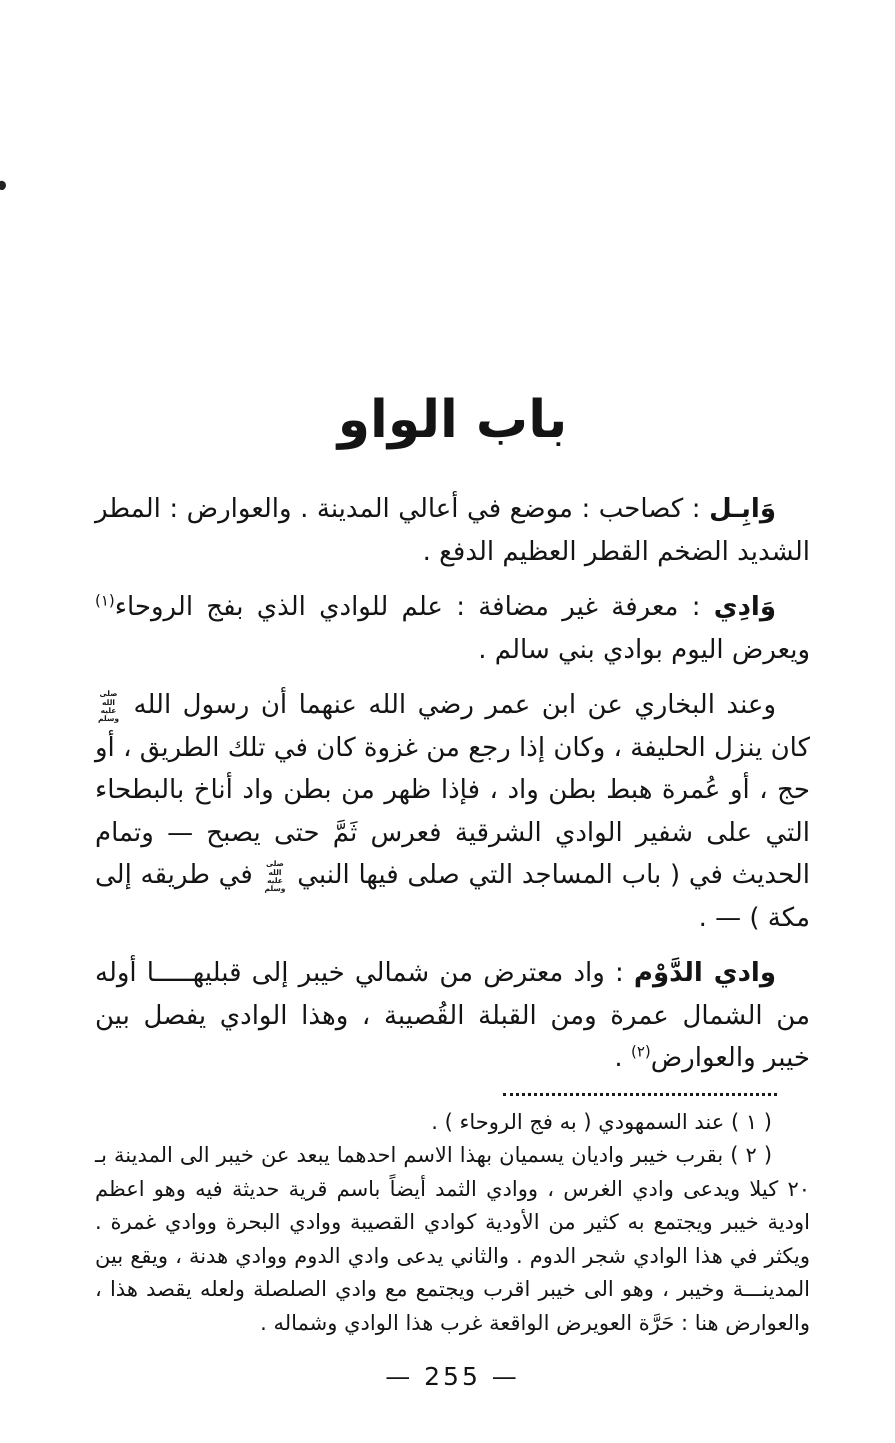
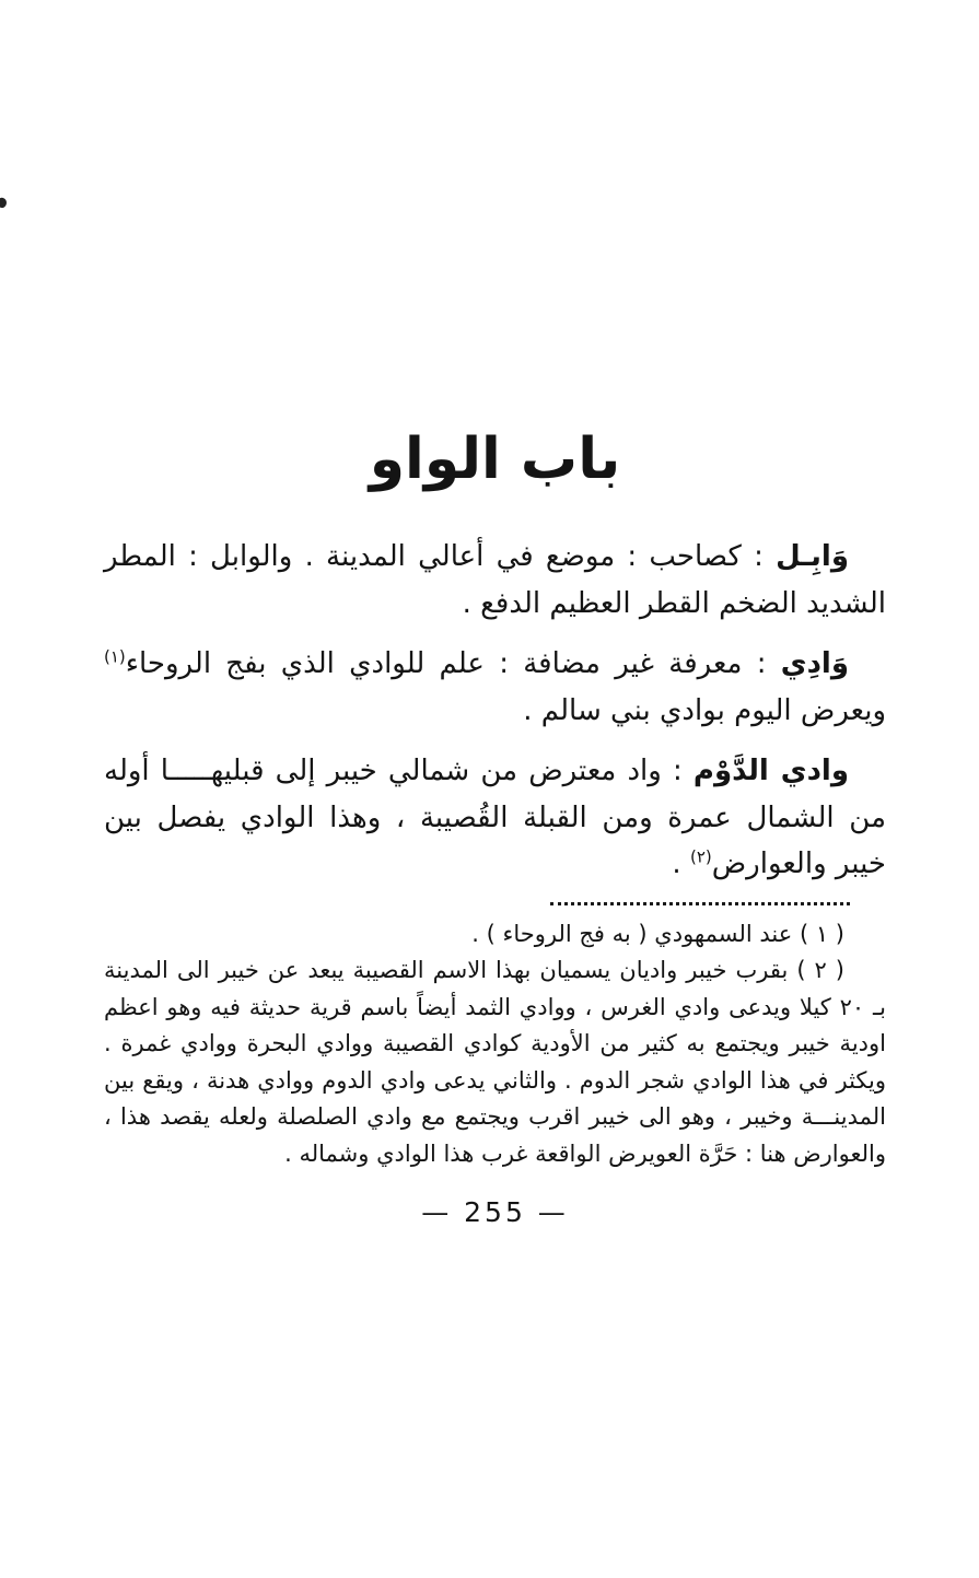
  باب الواو
- وَابِـل : كصاحب : موضع في أعالي المدينة . والعوارض : المطر الشديد الضخم القطر العظيم الدفع .
+ وَابِـل : كصاحب : موضع في أعالي المدينة . والوابل : المطر الشديد الضخم القطر العظيم الدفع .
  وَادِي : معرفة غير مضافة : علم للوادي الذي بفج الروحاء(١) ويعرض اليوم بوادي بني سالم .
- وعند البخاري عن ابن عمر رضي الله عنهما أن رسول الله صلى الله عليه وسلم كان ينزل الحليفة ، وكان إذا رجع من غزوة كان في تلك الطريق ، أو حج ، أو عُمرة هبط بطن واد ، فإذا ظهر من بطن واد أناخ بالبطحاء التي على شفير الوادي الشرقية فعرس ثَمَّ حتى يصبح — وتمام الحديث في ( باب المساجد التي صلى فيها النبي صلى الله عليه وسلم في طريقه إلى مكة ) — .
  وادي الدَّوْم : واد معترض من شمالي خيبر إلى قبليهـــــا أوله من الشمال عمرة ومن القبلة القُصيبة ، وهذا الوادي يفصل بين خيبر والعوارض(٢) .
  ( ١ ) عند السمهودي ( به فج الروحاء ) .
- ( ٢ ) بقرب خيبر واديان يسميان بهذا الاسم احدهما يبعد عن خيبر الى المدينة بـ ٢٠ كيلا ويدعى وادي الغرس ، ووادي الثمد أيضاً باسم قرية حديثة فيه وهو اعظم اودية خيبر ويجتمع به كثير من الأودية كوادي القصيبة ووادي البحرة ووادي غمرة . ويكثر في هذا الوادي شجر الدوم . والثاني يدعى وادي الدوم ووادي هدنة ، ويقع بين المدينـــة وخيبر ، وهو الى خيبر اقرب ويجتمع مع وادي الصلصلة ولعله يقصد هذا ، والعوارض هنا : حَرَّة العويرض الواقعة غرب هذا الوادي وشماله .
+ ( ٢ ) بقرب خيبر واديان يسميان بهذا الاسم القصيبة يبعد عن خيبر الى المدينة بـ ٢٠ كيلا ويدعى وادي الغرس ، ووادي الثمد أيضاً باسم قرية حديثة فيه وهو اعظم اودية خيبر ويجتمع به كثير من الأودية كوادي القصيبة ووادي البحرة ووادي غمرة . ويكثر في هذا الوادي شجر الدوم . والثاني يدعى وادي الدوم ووادي هدنة ، ويقع بين المدينـــة وخيبر ، وهو الى خيبر اقرب ويجتمع مع وادي الصلصلة ولعله يقصد هذا ، والعوارض هنا : حَرَّة العويرض الواقعة غرب هذا الوادي وشماله .
  — 255 —
